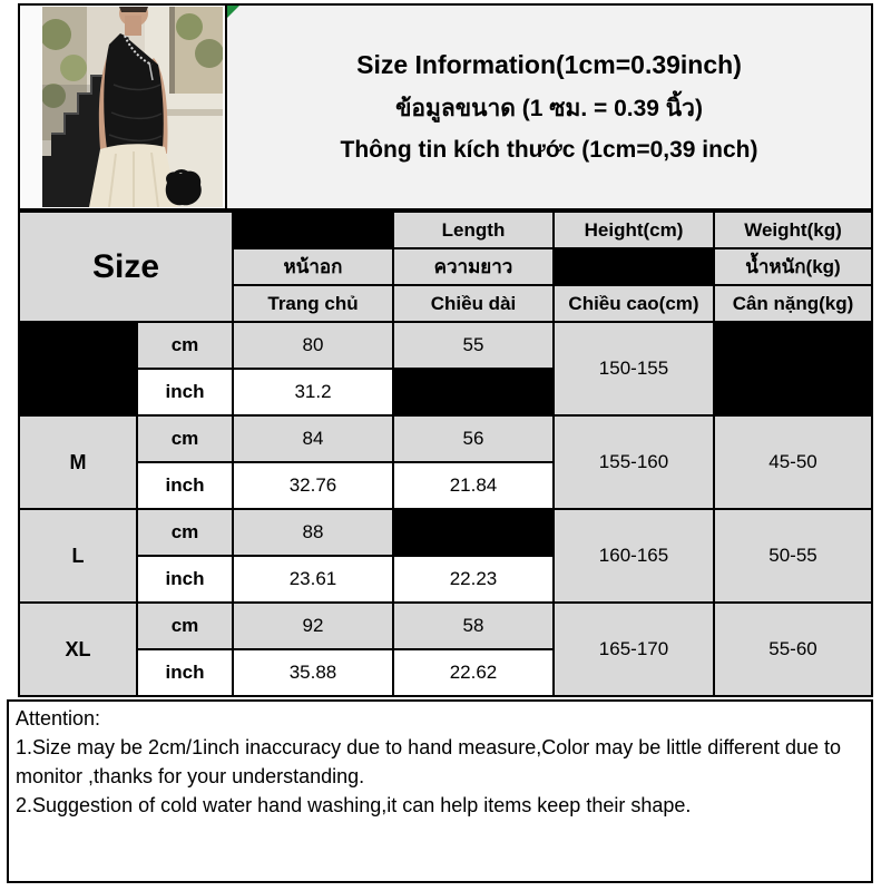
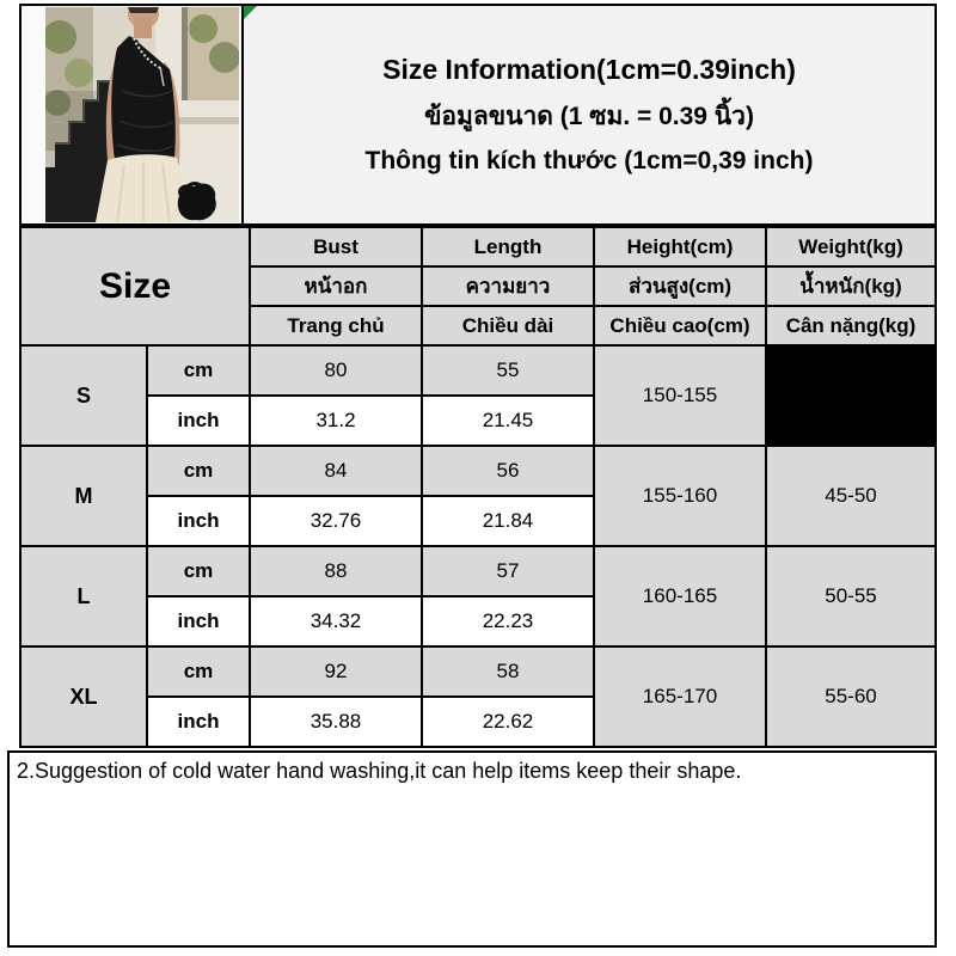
  Size Information(1cm=0.39inch)
  ข้อมูลขนาด (1 ซม. = 0.39 นิ้ว)
  Thông tin kích thước (1cm=0,39 inch)
  Size
+ Bust
  Length
  Height(cm)
  Weight(kg)
  หน้าอก
  ความยาว
+ ส่วนสูง(cm)
  น้ำหนัก(kg)
  Trang chủ
  Chiều dài
  Chiều cao(cm)
  Cân nặng(kg)
+ S
  cm
  80
  55
  inch
  31.2
+ 21.45
  150-155
  M
  cm
  84
  56
  inch
  32.76
  21.84
  155-160
  45-50
  L
  cm
  88
+ 57
  inch
- 23.61
+ 34.32
  22.23
  160-165
  50-55
  XL
  cm
  92
  58
  inch
  35.88
  22.62
  165-170
  55-60
- Attention:
- 1.Size may be 2cm/1inch inaccuracy due to hand measure,Color may be little different due to monitor ,thanks for your understanding.
  2.Suggestion of cold water hand washing,it can help items keep their shape.
